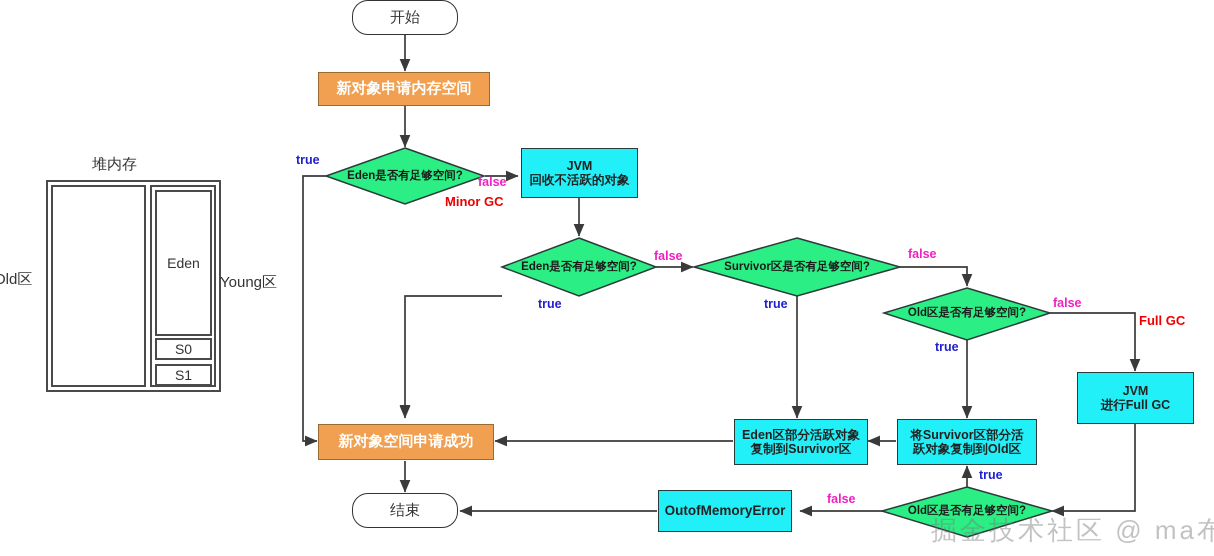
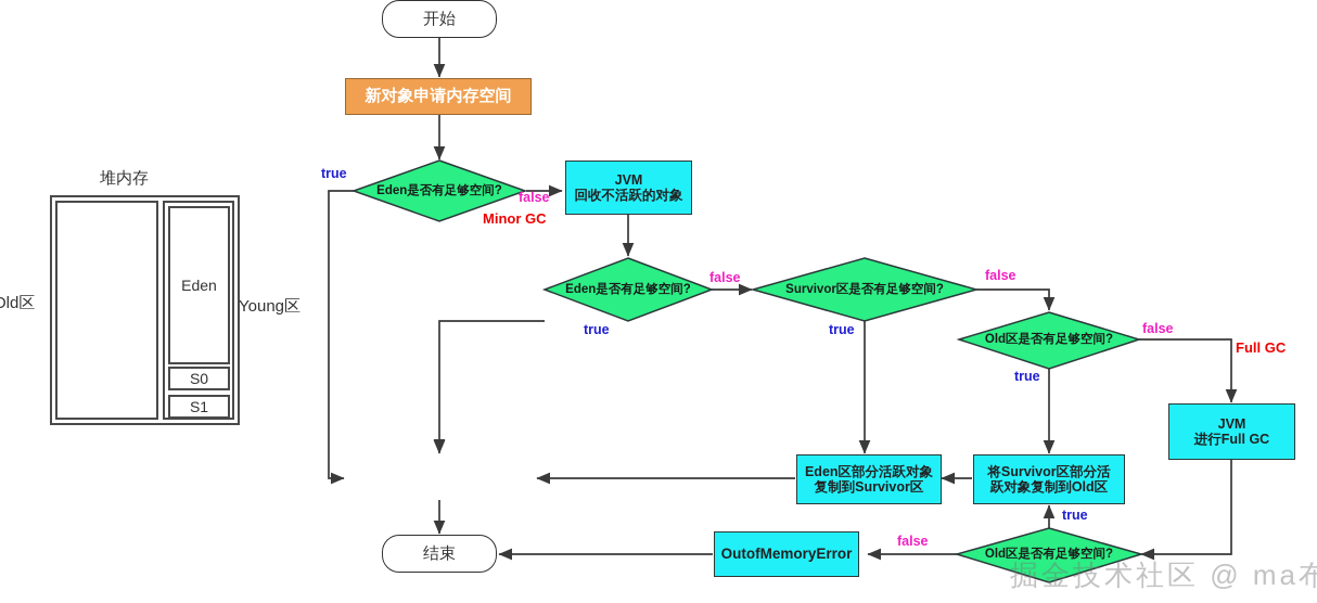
  Eden是否有足够空间?
  Eden是否有足够空间?
  Survivor区是否有足够空间?
  Old区是否有足够空间?
  Old区是否有足够空间?
  开始
  新对象申请内存空间
  JVM
  回收不活跃的对象
  JVM
  进行Full GC
  Eden区部分活跃对象
  复制到Survivor区
  将Survivor区部分活
  跃对象复制到Old区
- 新对象空间申请成功
  OutofMemoryError
  结束
  true
  false
  Minor GC
  true
  false
  true
  false
  true
  false
  Full GC
  true
  false
  堆内存
  Eden
  S0
  S1
  ld区
  Young区
  掘金技术社区 @ ma布
